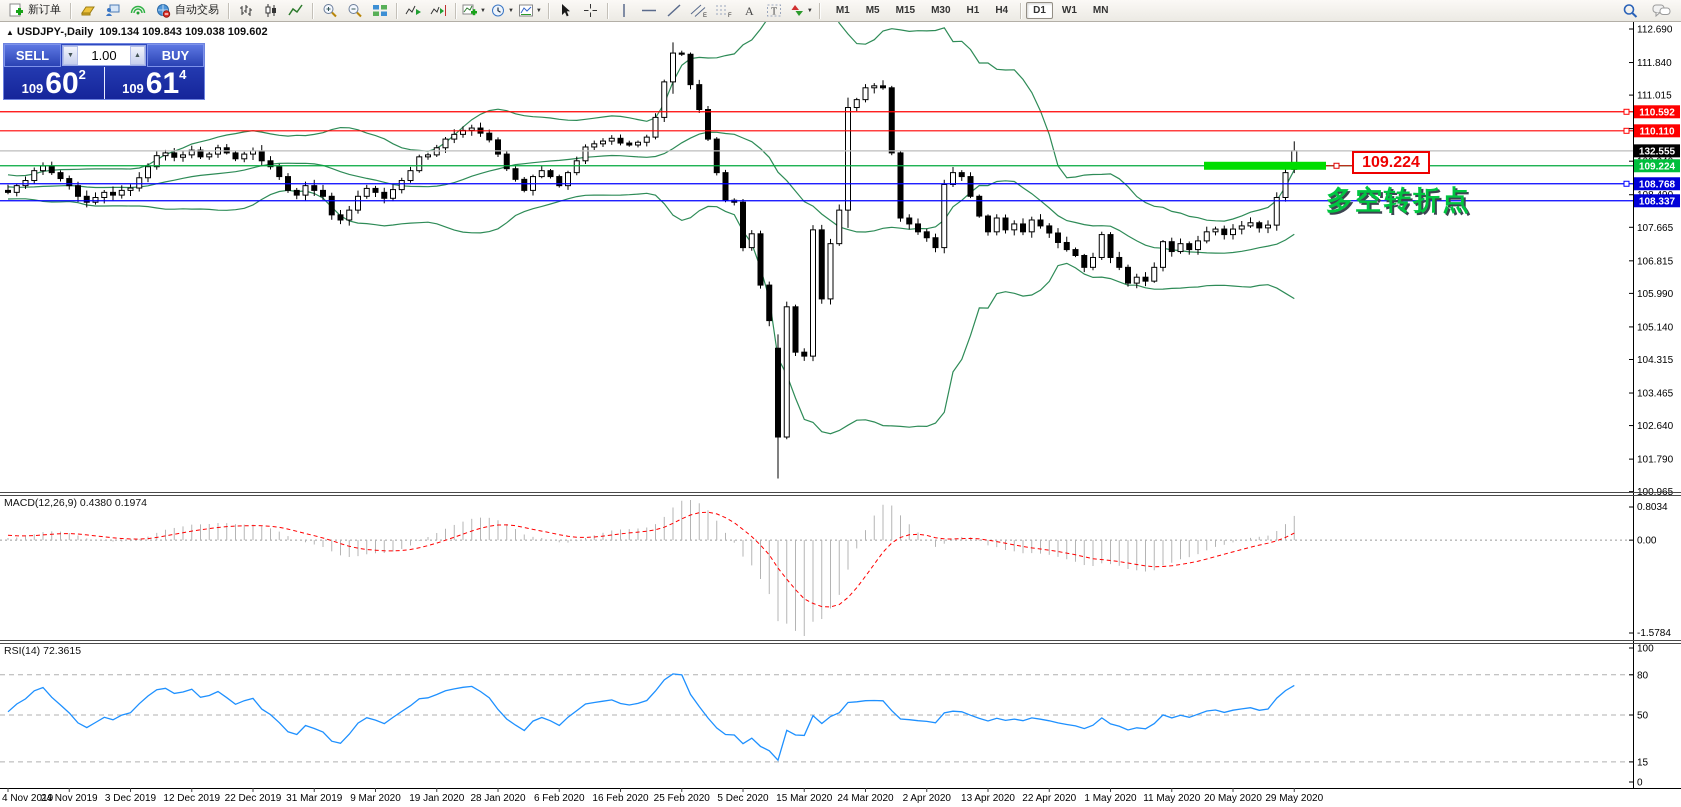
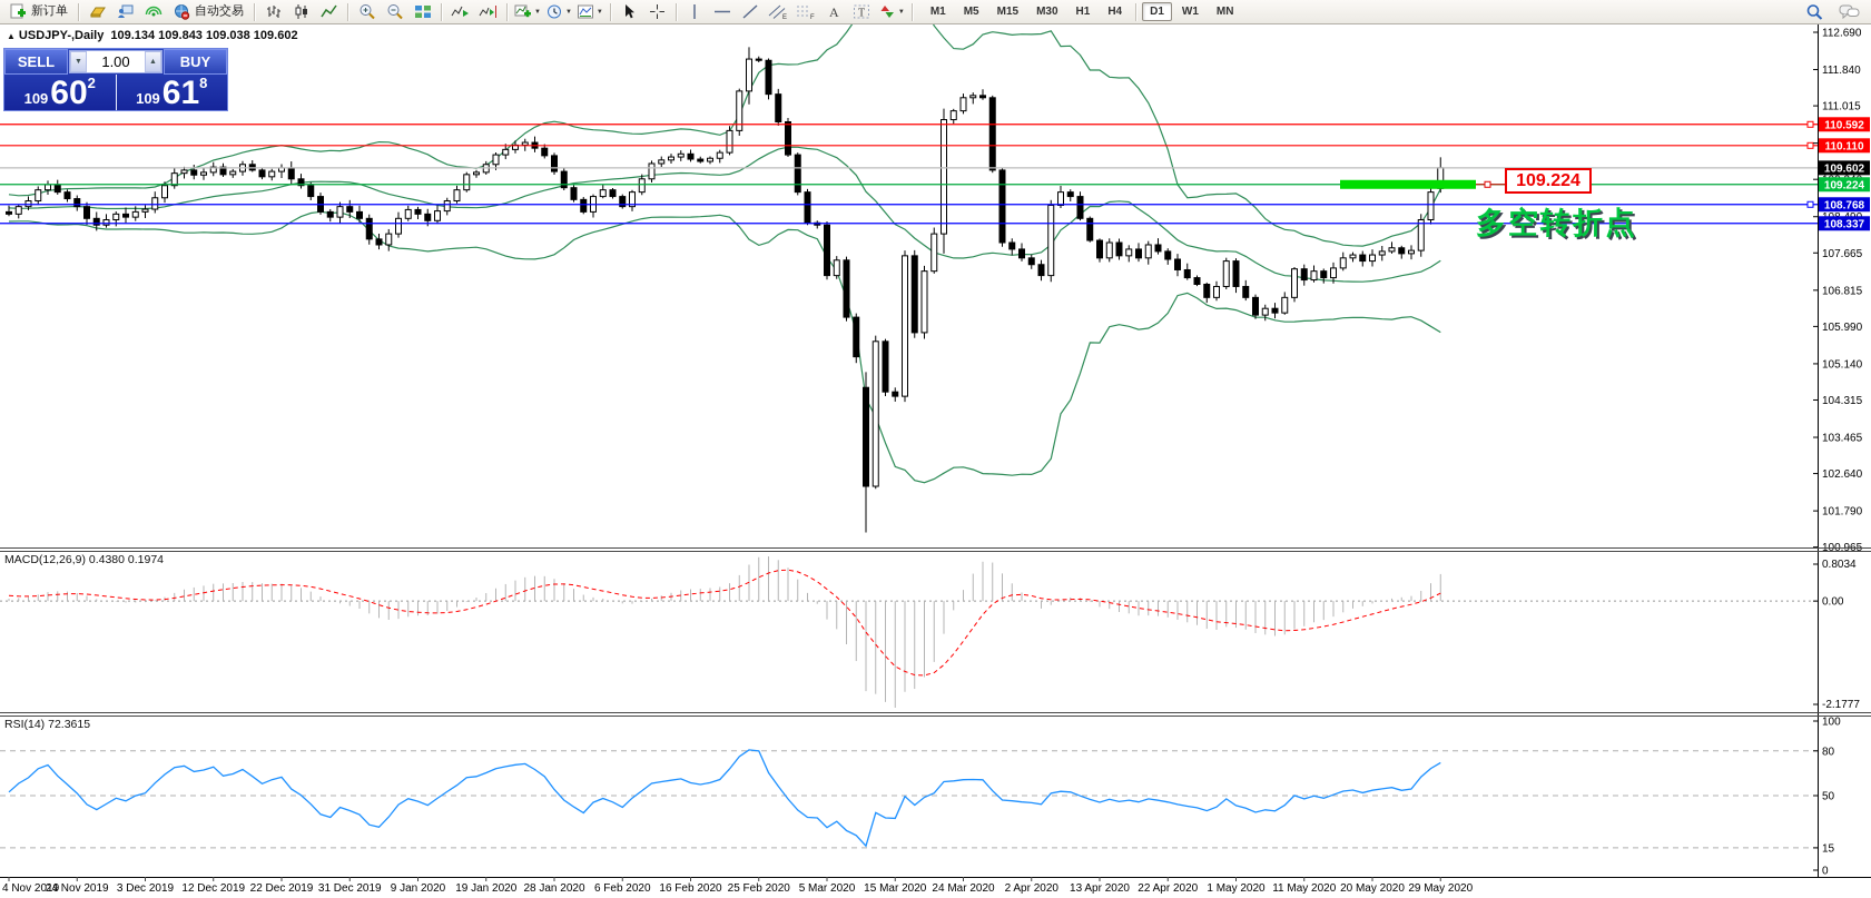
  112.690
  111.840
  111.015
  107.665
  106.815
  105.990
  105.140
  104.315
  103.465
  102.640
  101.790
  110.592
  110.110
- 132.555
+ 109.602
  109.224
  108.768
  108.337
  0.8034
  0.00
- -1.5784
+ -2.1777
  100
  80
  50
  15
  0
  4 Nov 2019
  24 Nov 2019
  3 Dec 2019
  12 Dec 2019
  22 Dec 2019
- 31 Mar 2019
+ 31 Dec 2019
- 9 Mar 2020
+ 9 Jan 2020
  19 Jan 2020
  28 Jan 2020
  6 Feb 2020
  16 Feb 2020
  25 Feb 2020
- 5 Dec 2020
+ 5 Mar 2020
  15 Mar 2020
  24 Mar 2020
  2 Apr 2020
  13 Apr 2020
  22 Apr 2020
  1 May 2020
  11 May 2020
  20 May 2020
  29 May 2020
  新订单
  自动交易
  A
  T
  M1
  M5
  M15
  M30
  H1
  H4
  D1
  W1
  MN
  ▲ USDJPY-,Daily 109.134 109.843 109.038 109.602
  SELL
  1.00
  BUY
  109
  60
  2
  109
  61
- 4
+ 8
  MACD(12,26,9) 0.4380 0.1974
  RSI(14) 72.3615
  109.224
  多空转折点
